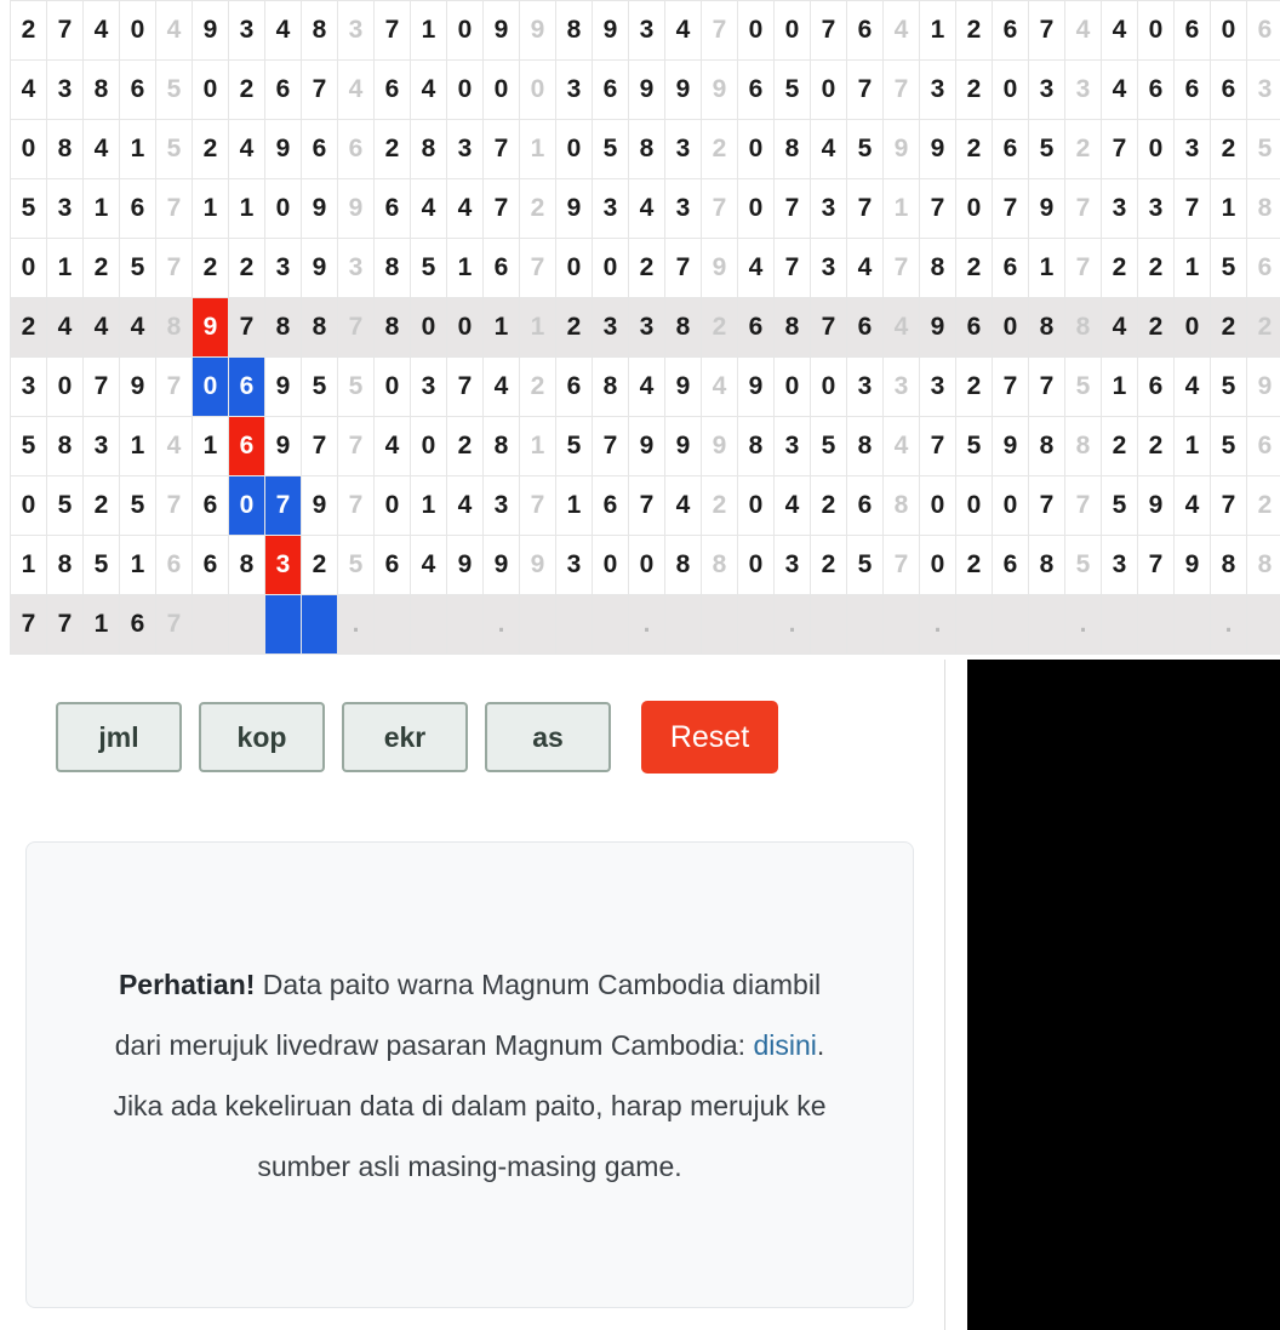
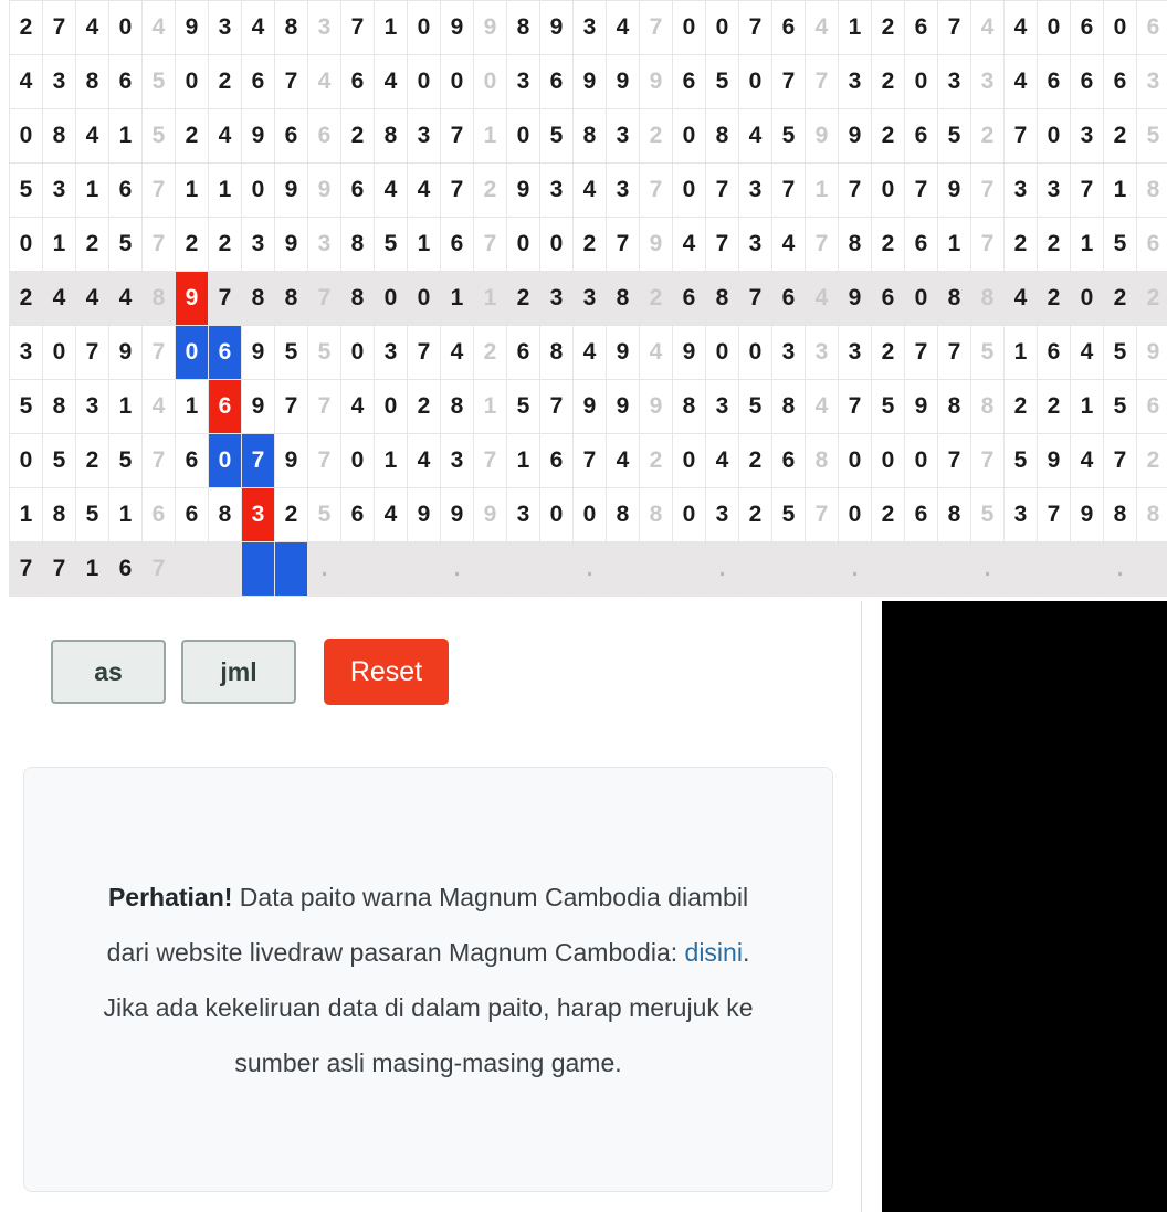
  2	7	4	0	4	9	3	4	8	3	7	1	0	9	9	8	9	3	4	7	0	0	7	6	4	1	2	6	7	4	4	0	6	0	6
  4	3	8	6	5	0	2	6	7	4	6	4	0	0	0	3	6	9	9	9	6	5	0	7	7	3	2	0	3	3	4	6	6	6	3
  0	8	4	1	5	2	4	9	6	6	2	8	3	7	1	0	5	8	3	2	0	8	4	5	9	9	2	6	5	2	7	0	3	2	5
  5	3	1	6	7	1	1	0	9	9	6	4	4	7	2	9	3	4	3	7	0	7	3	7	1	7	0	7	9	7	3	3	7	1	8
  0	1	2	5	7	2	2	3	9	3	8	5	1	6	7	0	0	2	7	9	4	7	3	4	7	8	2	6	1	7	2	2	1	5	6
  2	4	4	4	8	9	7	8	8	7	8	0	0	1	1	2	3	3	8	2	6	8	7	6	4	9	6	0	8	8	4	2	0	2	2
  3	0	7	9	7	0	6	9	5	5	0	3	7	4	2	6	8	4	9	4	9	0	0	3	3	3	2	7	7	5	1	6	4	5	9
  5	8	3	1	4	1	6	9	7	7	4	0	2	8	1	5	7	9	9	9	8	3	5	8	4	7	5	9	8	8	2	2	1	5	6
  0	5	2	5	7	6	0	7	9	7	0	1	4	3	7	1	6	7	4	2	0	4	2	6	8	0	0	0	7	7	5	9	4	7	2
  1	8	5	1	6	6	8	3	2	5	6	4	9	9	9	3	0	0	8	8	0	3	2	5	7	0	2	6	8	5	3	7	9	8	8
  7	7	1	6	7					.				.				.				.				.				.				.
- jml
+ as
- kop
- ekr
- as
+ jml
  Reset
- Perhatian! Data paito warna Magnum Cambodia diambil dari merujuk livedraw pasaran Magnum Cambodia: disini. Jika ada kekeliruan data di dalam paito, harap merujuk ke sumber asli masing-masing game.
+ Perhatian! Data paito warna Magnum Cambodia diambil dari website livedraw pasaran Magnum Cambodia: disini. Jika ada kekeliruan data di dalam paito, harap merujuk ke sumber asli masing-masing game.
